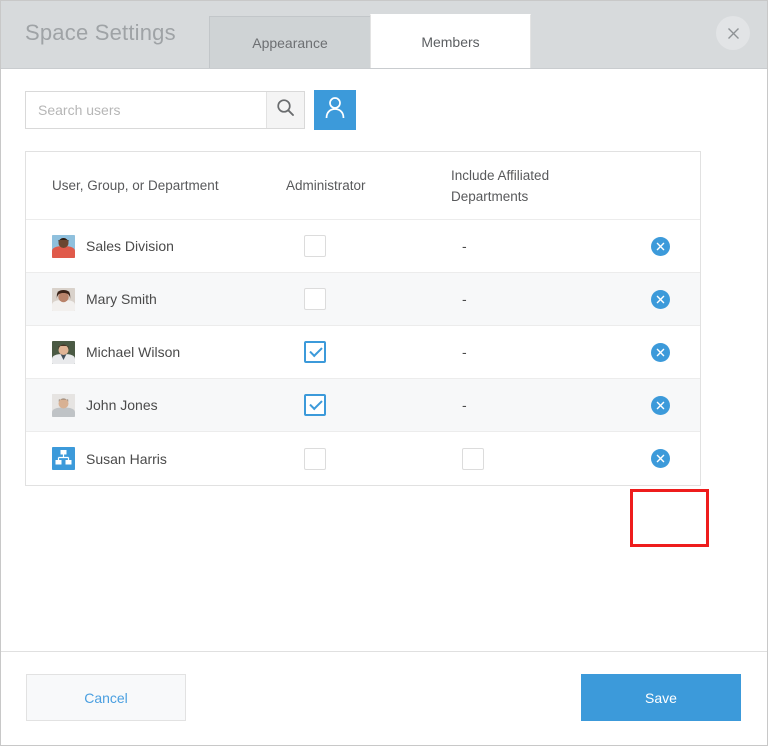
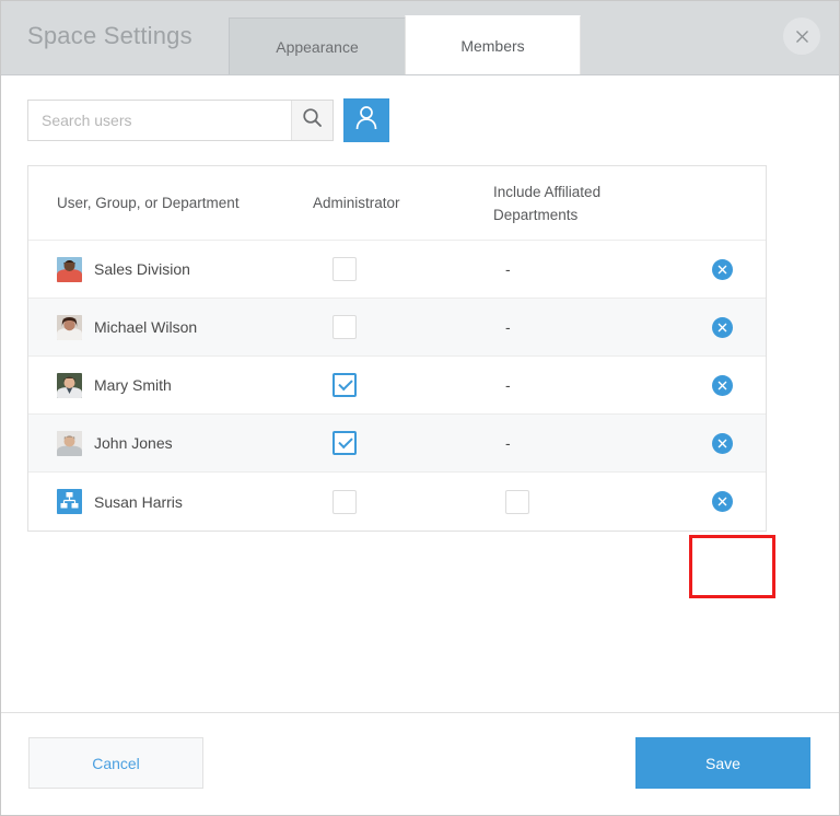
  Space Settings
  Appearance
  Members
  Search users
  User, Group, or Department
  Administrator
  Include Affiliated Departments
  Sales Division
  -
- Mary Smith
+ Michael Wilson
  -
- Michael Wilson
+ Mary Smith
  -
  John Jones
  -
  Susan Harris
  Cancel
  Save
